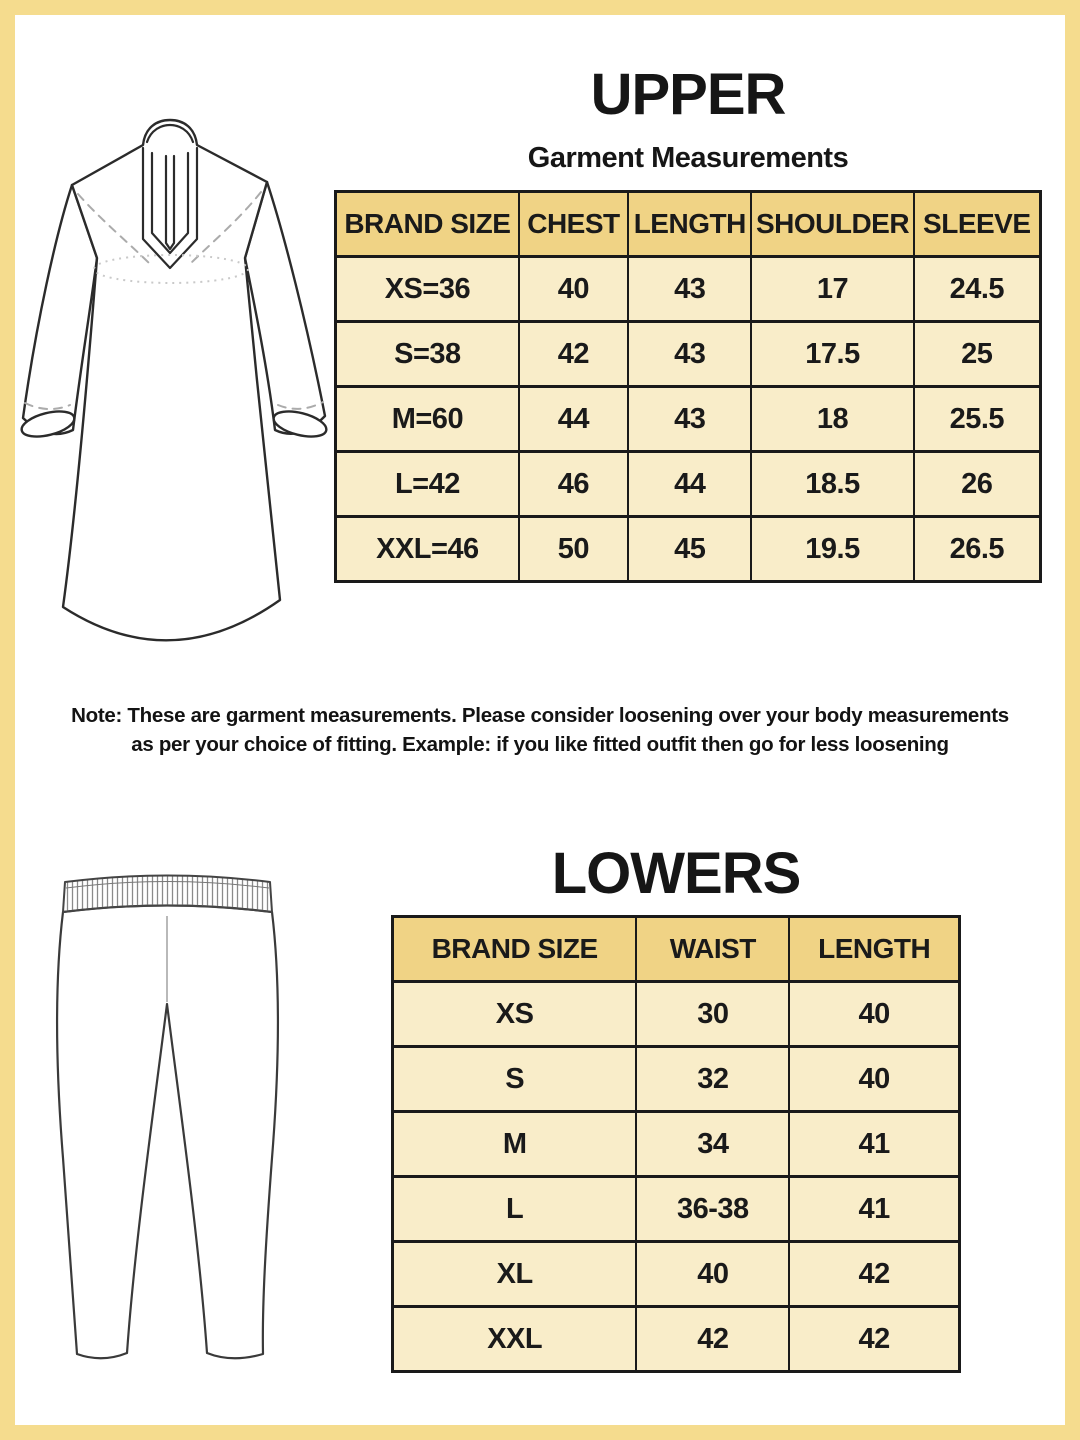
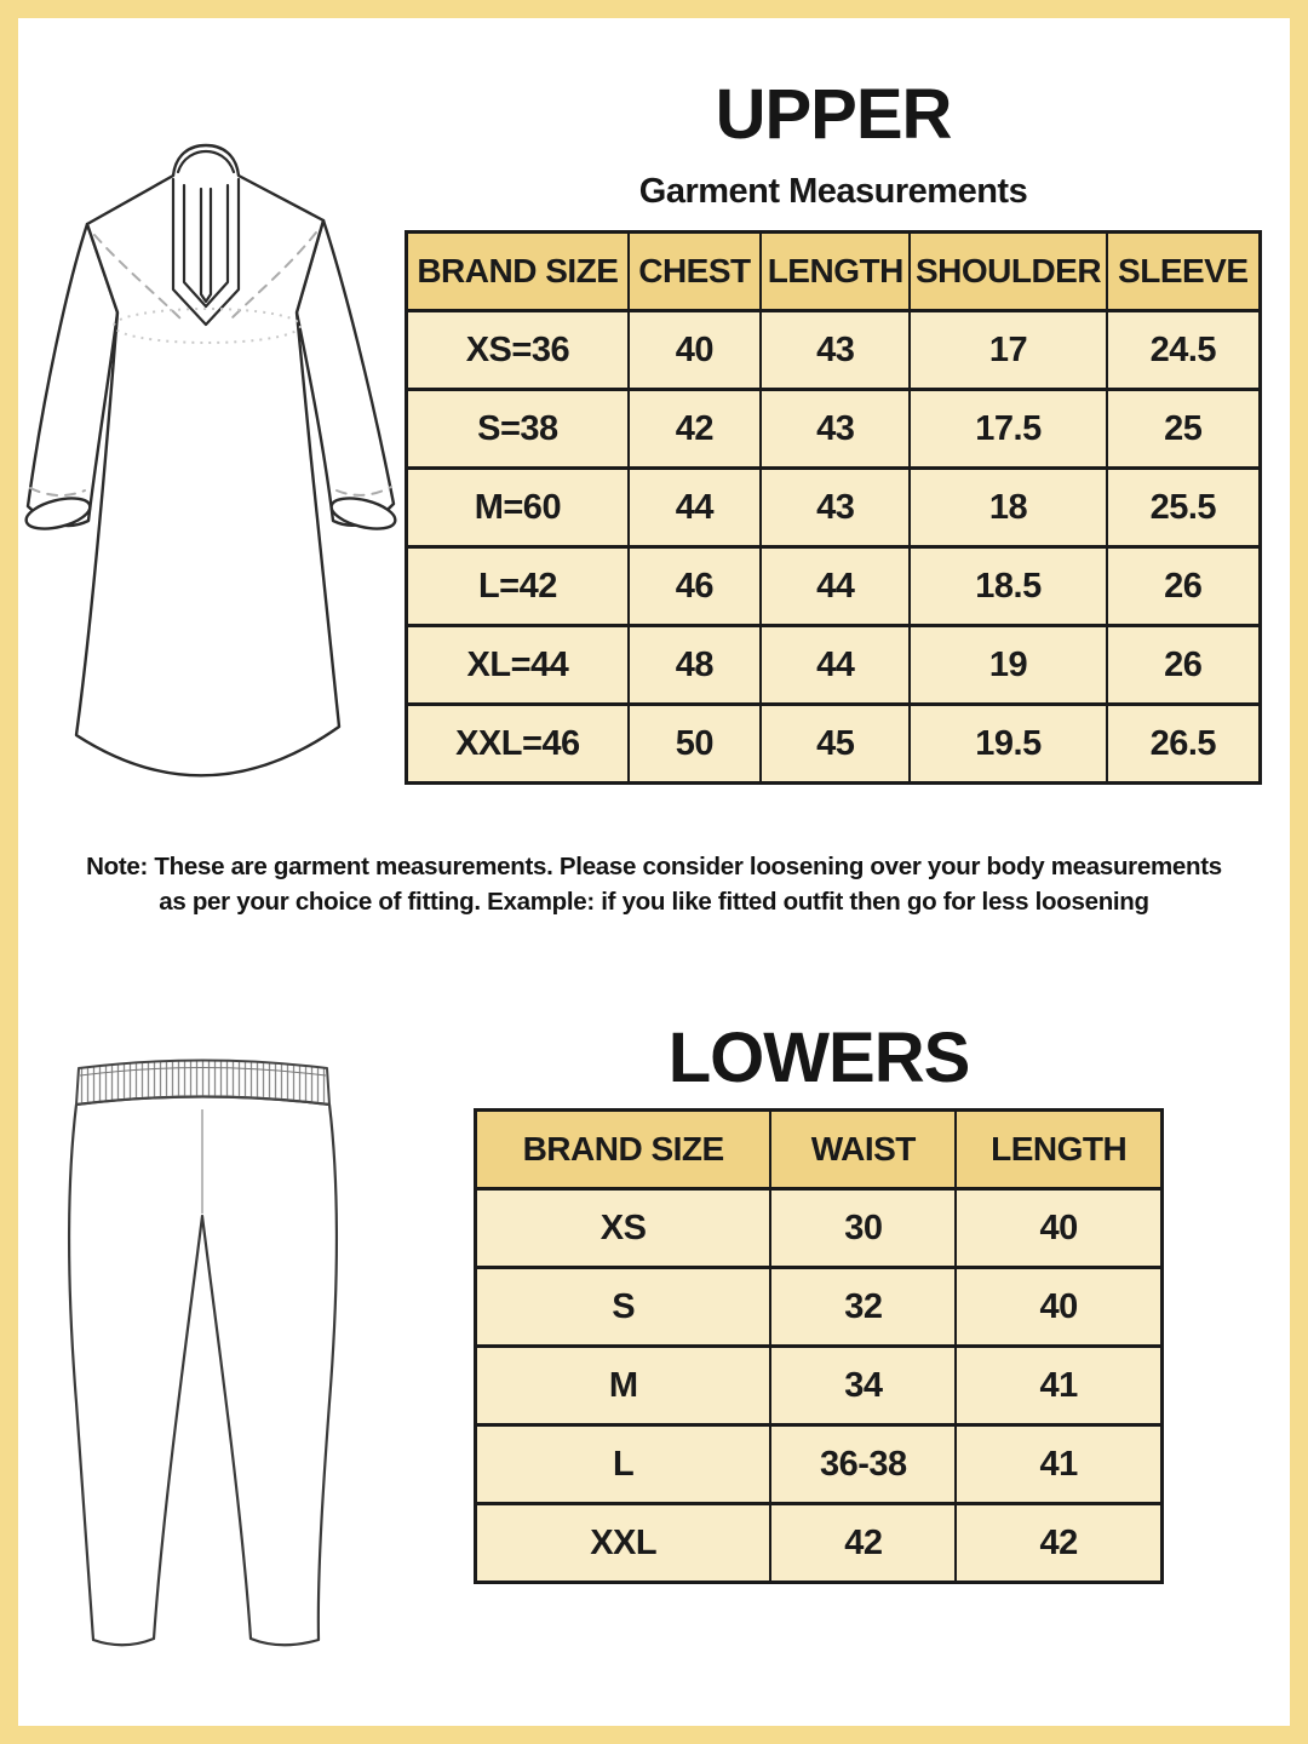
  UPPER
  Garment Measurements
  BRAND SIZE	CHEST	LENGTH	SHOULDER	SLEEVE
  XS=36	40	43	17	24.5
  S=38	42	43	17.5	25
  M=60	44	43	18	25.5
  L=42	46	44	18.5	26
+ XL=44	48	44	19	26
  XXL=46	50	45	19.5	26.5
  Note: These are garment measurements. Please consider loosening over your body measurements
  as per your choice of fitting. Example: if you like fitted outfit then go for less loosening
  LOWERS
  BRAND SIZE	WAIST	LENGTH
  XS	30	40
  S	32	40
  M	34	41
  L	36-38	41
- XL	40	42
  XXL	42	42
